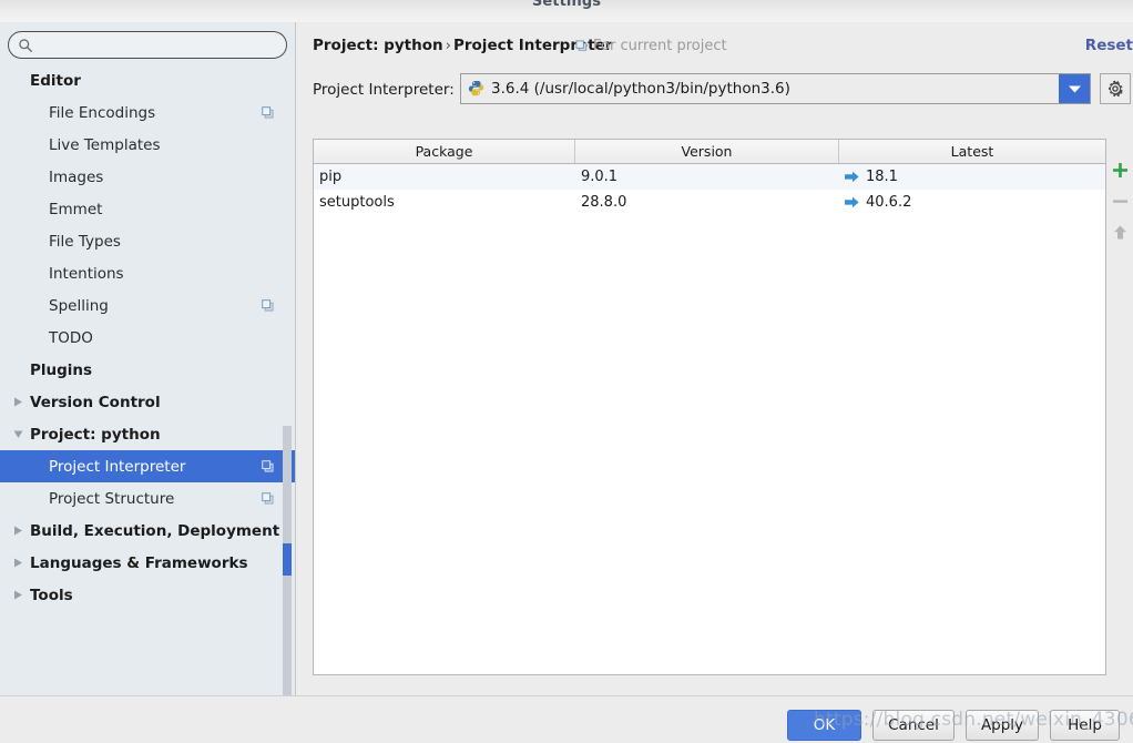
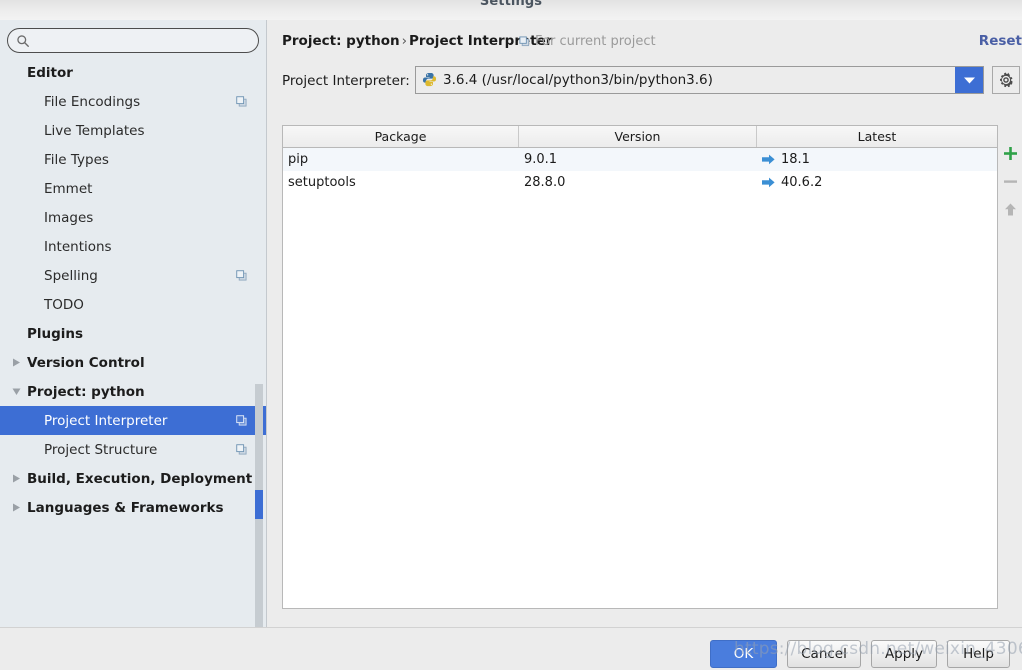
  Settings
  File Encodings
  Live Templates
- Images
+ File Types
  Emmet
- File Types
+ Images
  Intentions
  Spelling
  TODO
  Plugins
  Version Control
  Project: python
  Project Interpreter
  Project Structure
  Build, Execution, Deployment
  Languages & Frameworks
- Tools
  Editor
  Project: python › Project Interprter
  For current project
  Reset
  Project Interpreter:
  3.6.4 (/usr/local/python3/bin/python3.6)
  Package
  Version
  Latest
  pip
  9.0.1
  18.1
  setuptools
  28.8.0
  40.6.2
  OK
  Cancel
  Apply
  Help
  https://blog.csdn.net/weixin_430
